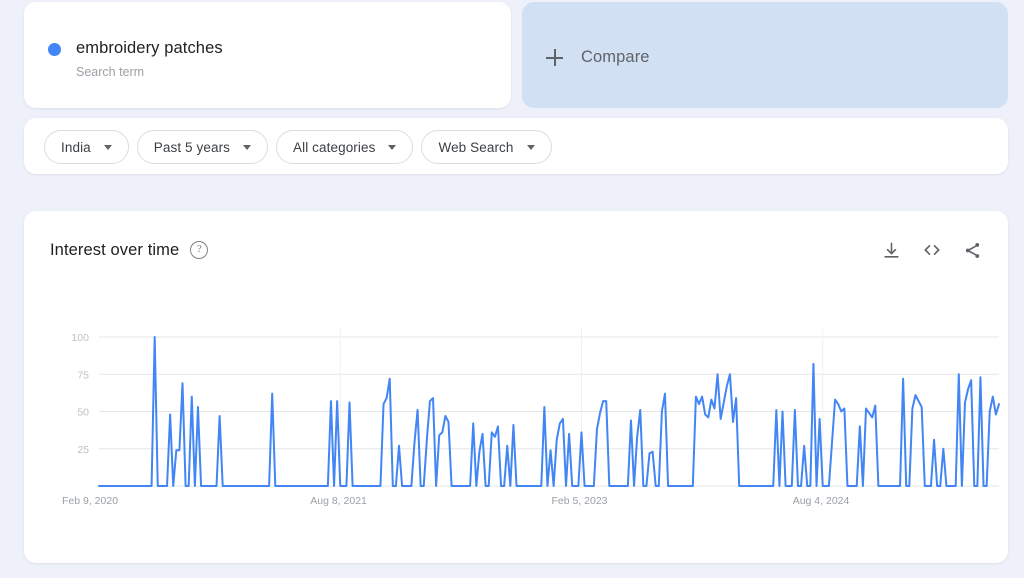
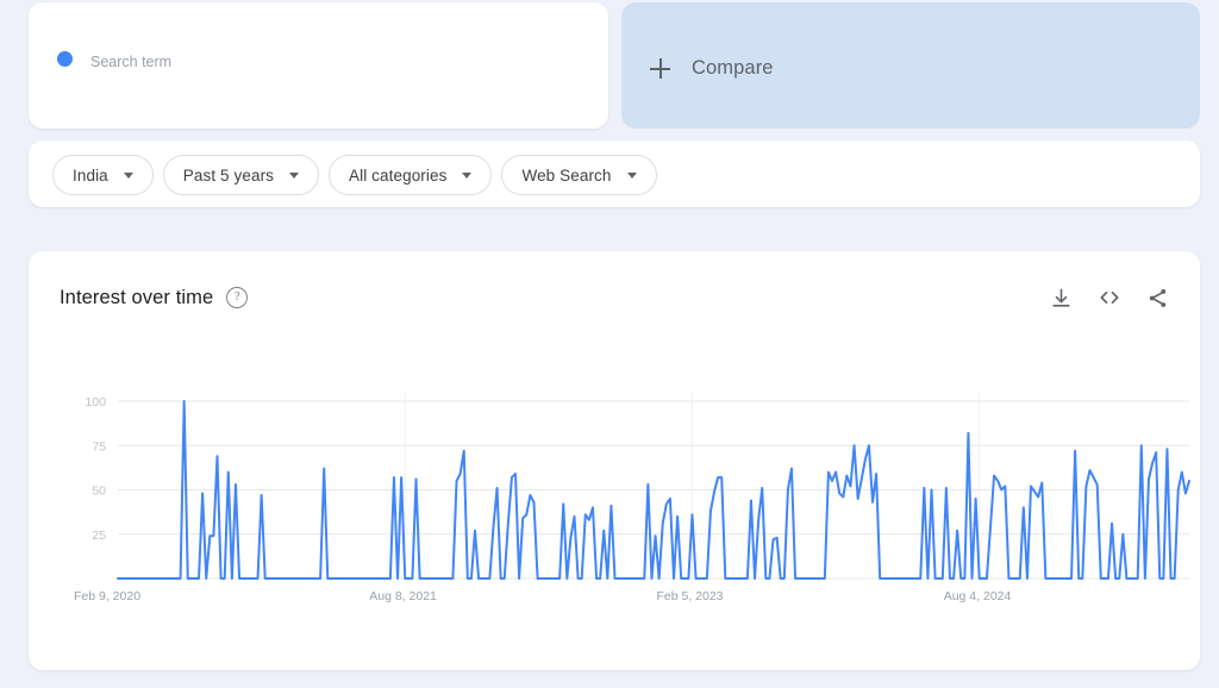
- embroidery patches
  Search term
  Compare
  India
  Past 5 years
  All categories
  Web Search
  Interest over time
  ?
  25
  50
  75
  100
  Feb 9, 2020
  Aug 8, 2021
  Feb 5, 2023
  Aug 4, 2024
